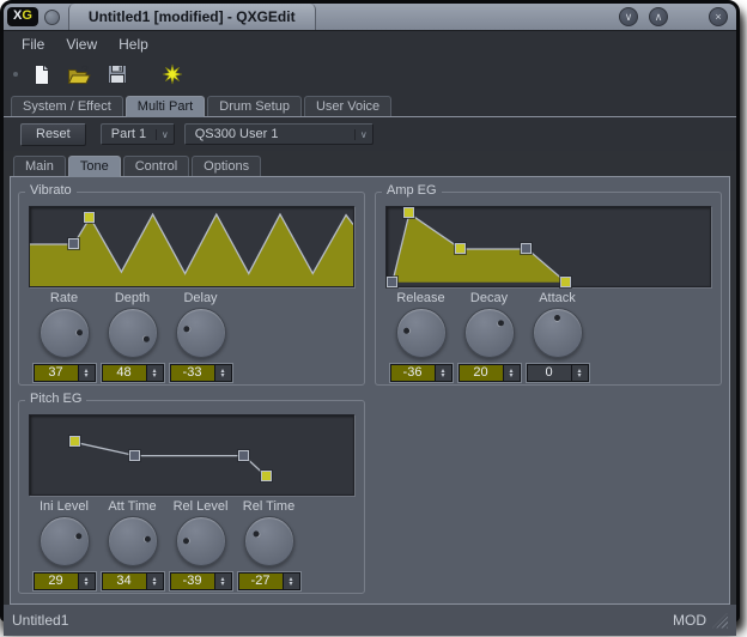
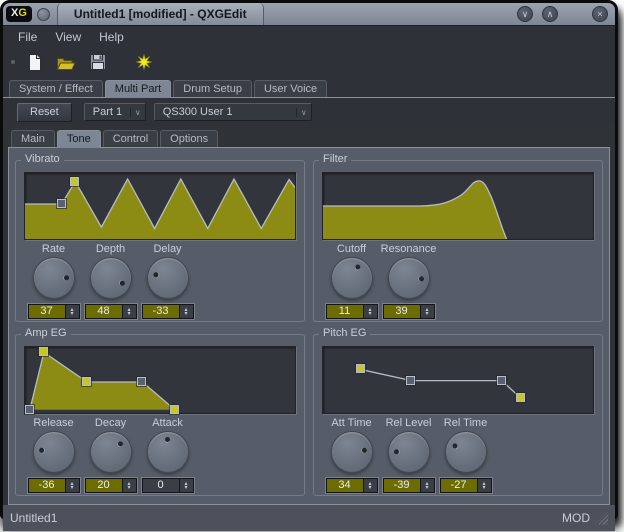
  XG
  Untitled1 [modified] - QXGEdit
  ∨
  ∧
  ×
  File
  View
  Help
  System / Effect
  Multi Part
  Drum Setup
  User Voice
  Reset
  Part 1
  QS300 User 1
  Main
  Tone
  Control
  Options
  Vibrato
  Rate
  37
  Depth
  48
  Delay
  -33
+ Filter
+ Cutoff
+ 11
+ Resonance
+ 39
  Amp EG
  Release
  -36
  Deay
  20
  Attack
  0
  Pitch EG
- Ini Level
- 29
  Att Time
  34
  Rel Level
  -39
  Rel Time
  -27
  Untitled1
  MOD
